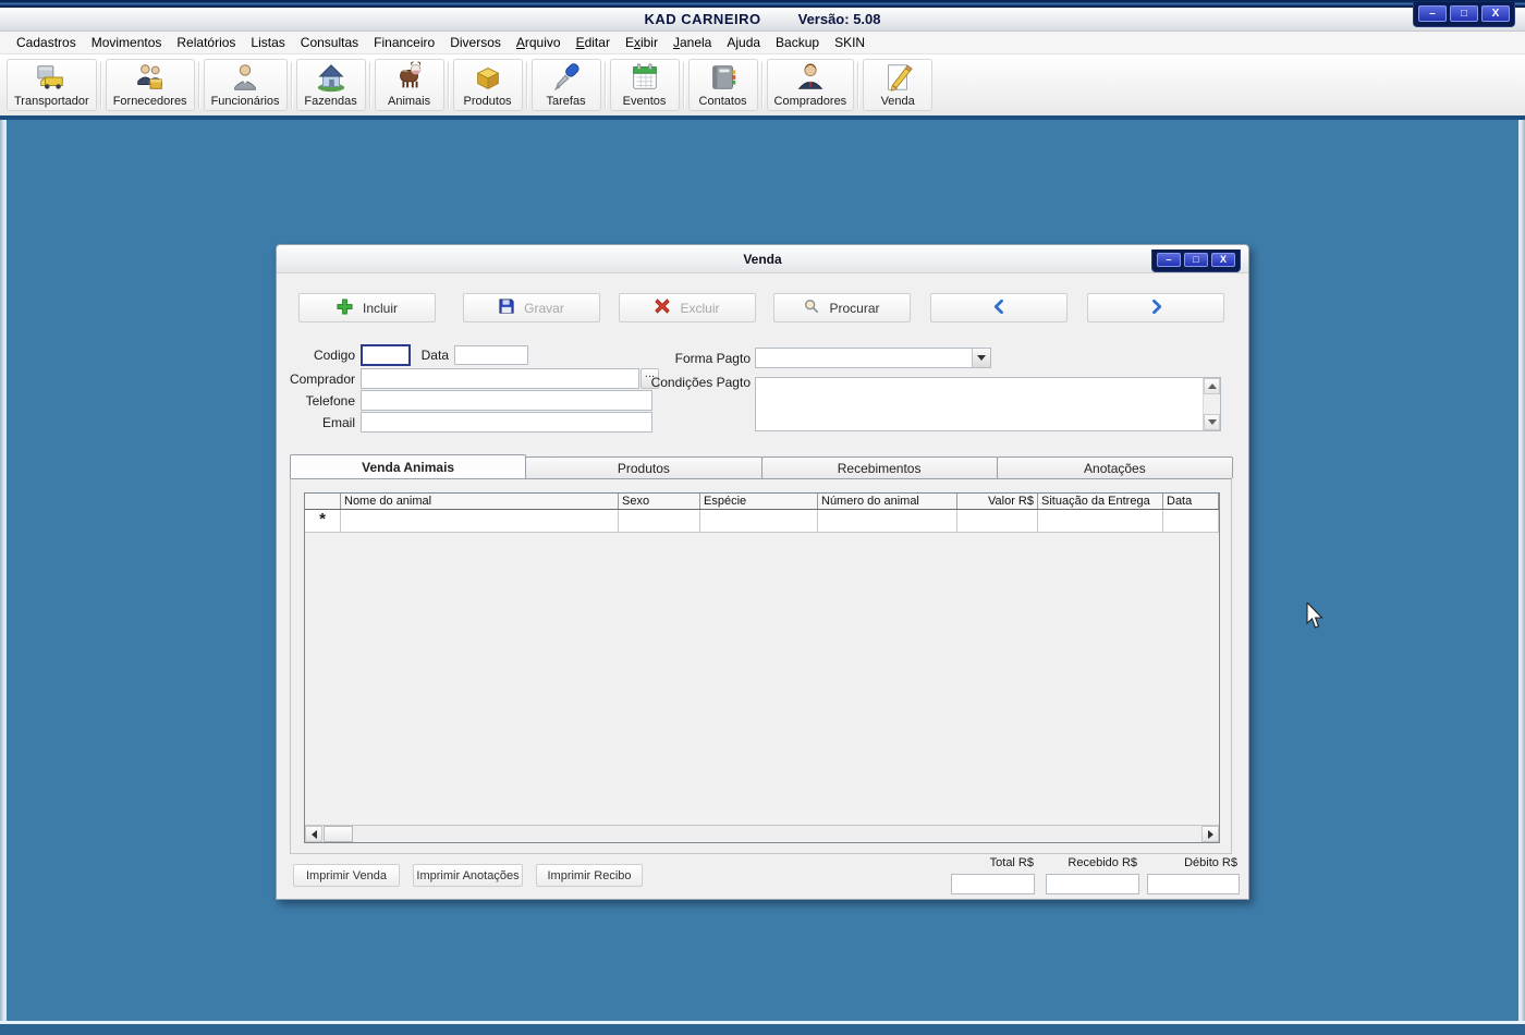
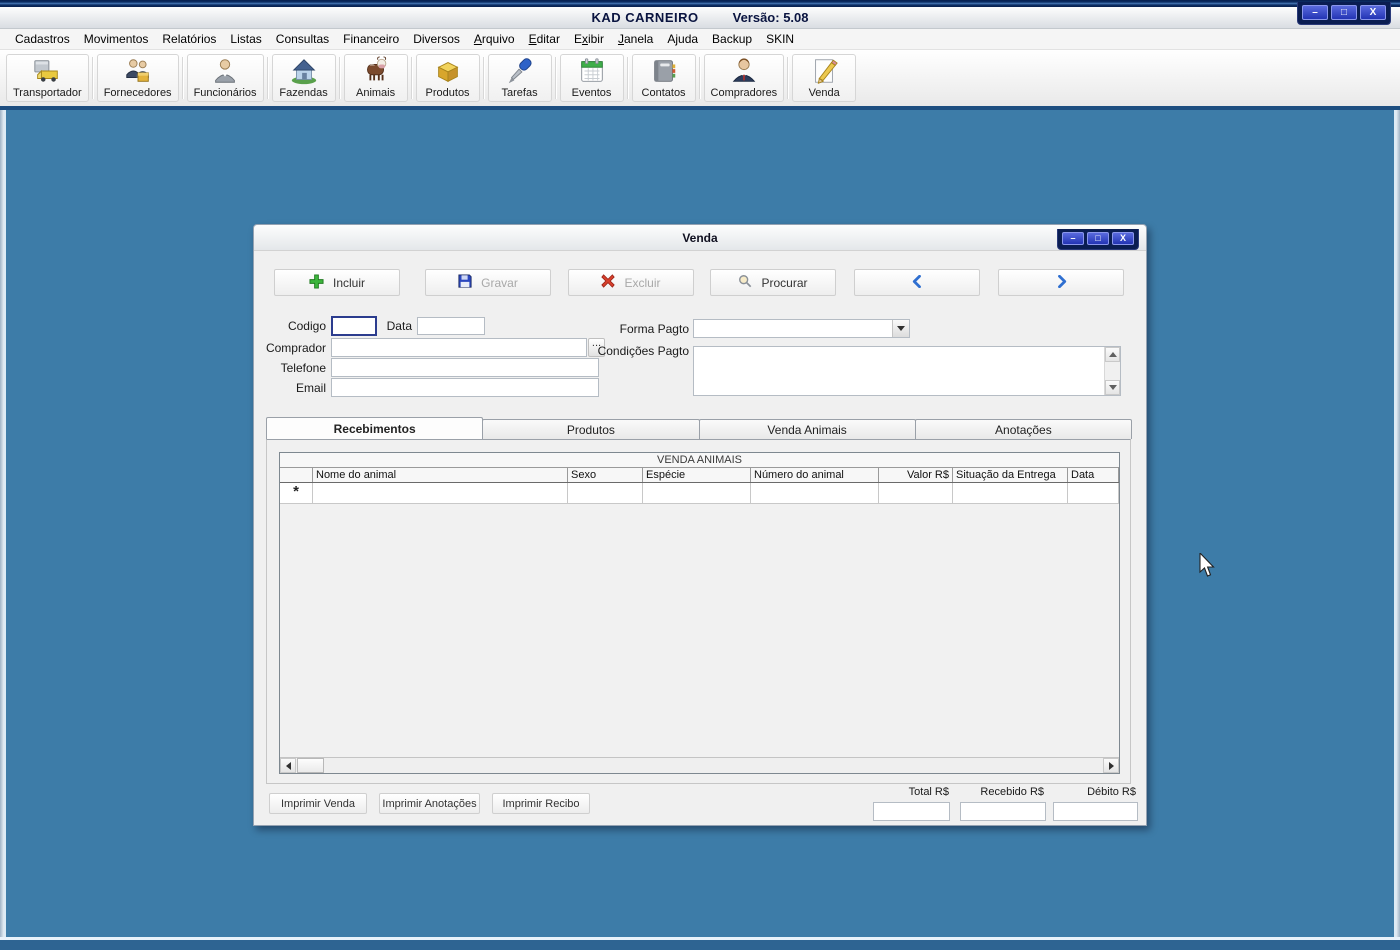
  KAD CARNEIRO
  Versão: 5.08
  –
  □
  X
  Cadastros
  Movimentos
  Relatórios
  Listas
  Consultas
  Financeiro
  Diversos
  Arquivo
  Editar
  Exibir
  Janela
  Ajuda
  Backup
  SKIN
  Transportador
  Fornecedores
  Funcionários
  Fazendas
  Animais
  Produtos
  Tarefas
  Eventos
  Contatos
  Compradores
  Venda
  Venda
  –
  □
  X
  Incluir
  Gravar
  Excluir
  Procurar
  Codigo
  Data
  Comprador
  ...
  Telefone
  Email
  Forma Pagto
  Condições Pagto
- Venda Animais
+ Recebimentos
  Produtos
- Recebimentos
+ Venda Animais
  Anotações
+ VENDA ANIMAIS
  Nome do animal
  Sexo
  Espécie
  Número do animal
  Valor R$
  Situação da Entrega
  Data
  *
  Imprimir Venda
  Imprimir Anotações
  Imprimir Recibo
  Total R$
  Recebido R$
  Débito R$
